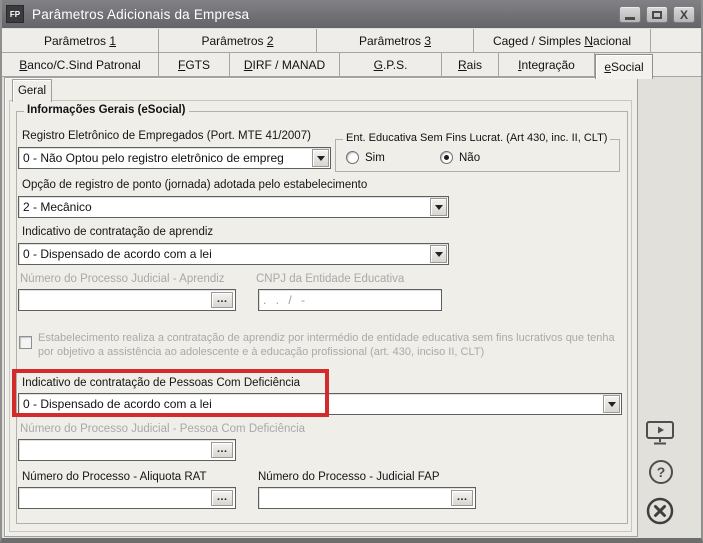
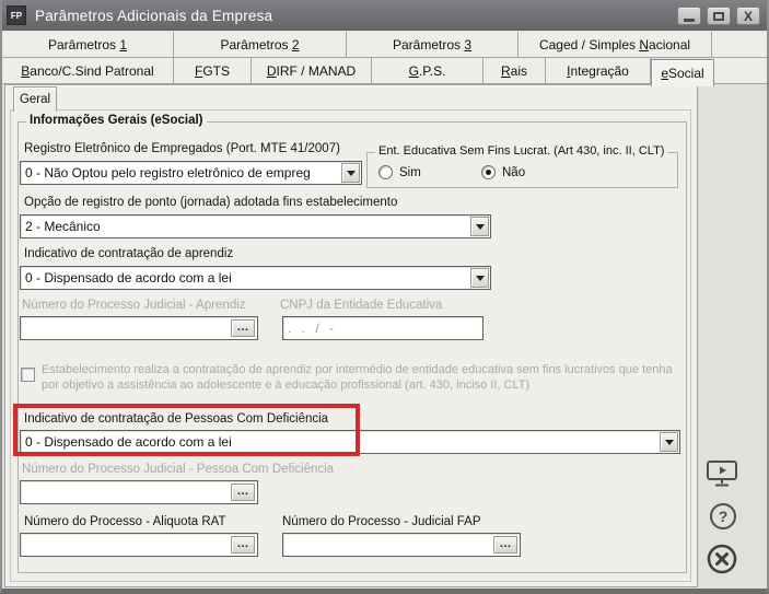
  FP
  Parâmetros Adicionais da Empresa
  X
  Parâmetros 1
  Parâmetros 2
  Parâmetros 3
  Caged / Simples Nacional
  Banco/C.Sind Patronal
  FGTS
  DIRF / MANAD
  G.P.S.
  Rais
  Integração
  eSocial
  Geral
  Informações Gerais (eSocial)
  Registro Eletrônico de Empregados (Port. MTE 41/2007)
  0 - Não Optou pelo registro eletrônico de empreg
  Ent. Educativa Sem Fins Lucrat. (Art 430, inc. II, CLT)
  Sim
  Não
- Opção de registro de ponto (jornada) adotada pelo estabelecimento
+ Opção de registro de ponto (jornada) adotada fins estabelecimento
  2 - Mecânico
  Indicativo de contratação de aprendiz
  0 - Dispensado de acordo com a lei
  Número do Processo Judicial - Aprendiz
  …
  CNPJ da Entidade Educativa
  . . / -
  Estabelecimento realiza a contratação de aprendiz por intermédio de entidade educativa sem fins lucrativos que tenha
  por objetivo a assistência ao adolescente e à educação profissional (art. 430, inciso II, CLT)
  Indicativo de contratação de Pessoas Com Deficiência
  0 - Dispensado de acordo com a lei
  Número do Processo Judicial - Pessoa Com Deficiência
  …
  Número do Processo - Aliquota RAT
  …
  Número do Processo - Judicial FAP
  …
  ?
